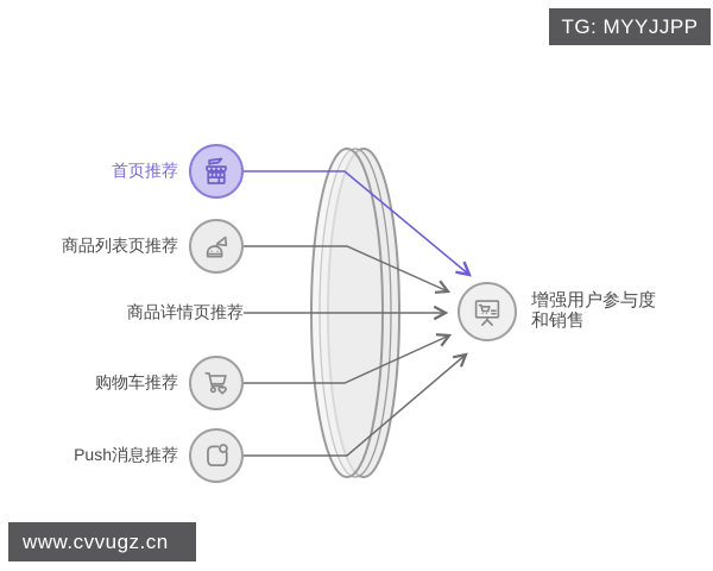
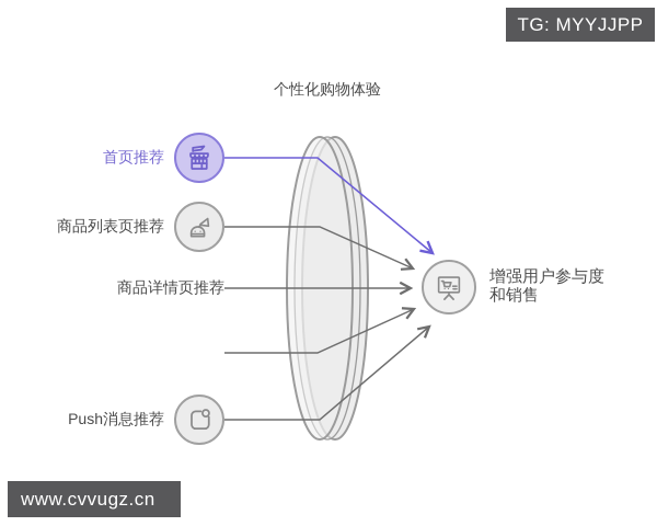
  TG: MYYJJPP
  www.cvvugz.cn
+ 个性化购物体验
  首页推荐
  商品列表页推荐
  商品详情页推荐
- 购物车推荐
  Push消息推荐
  增强用户参与度
  和销售
